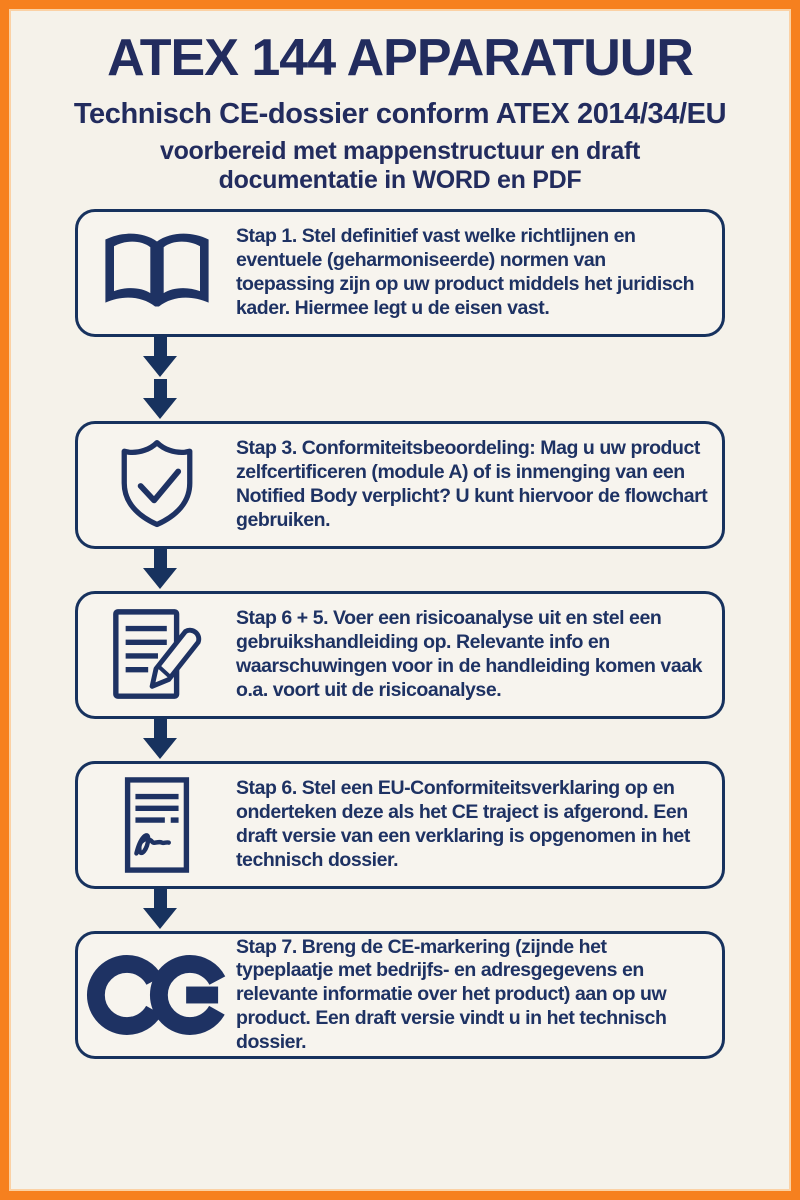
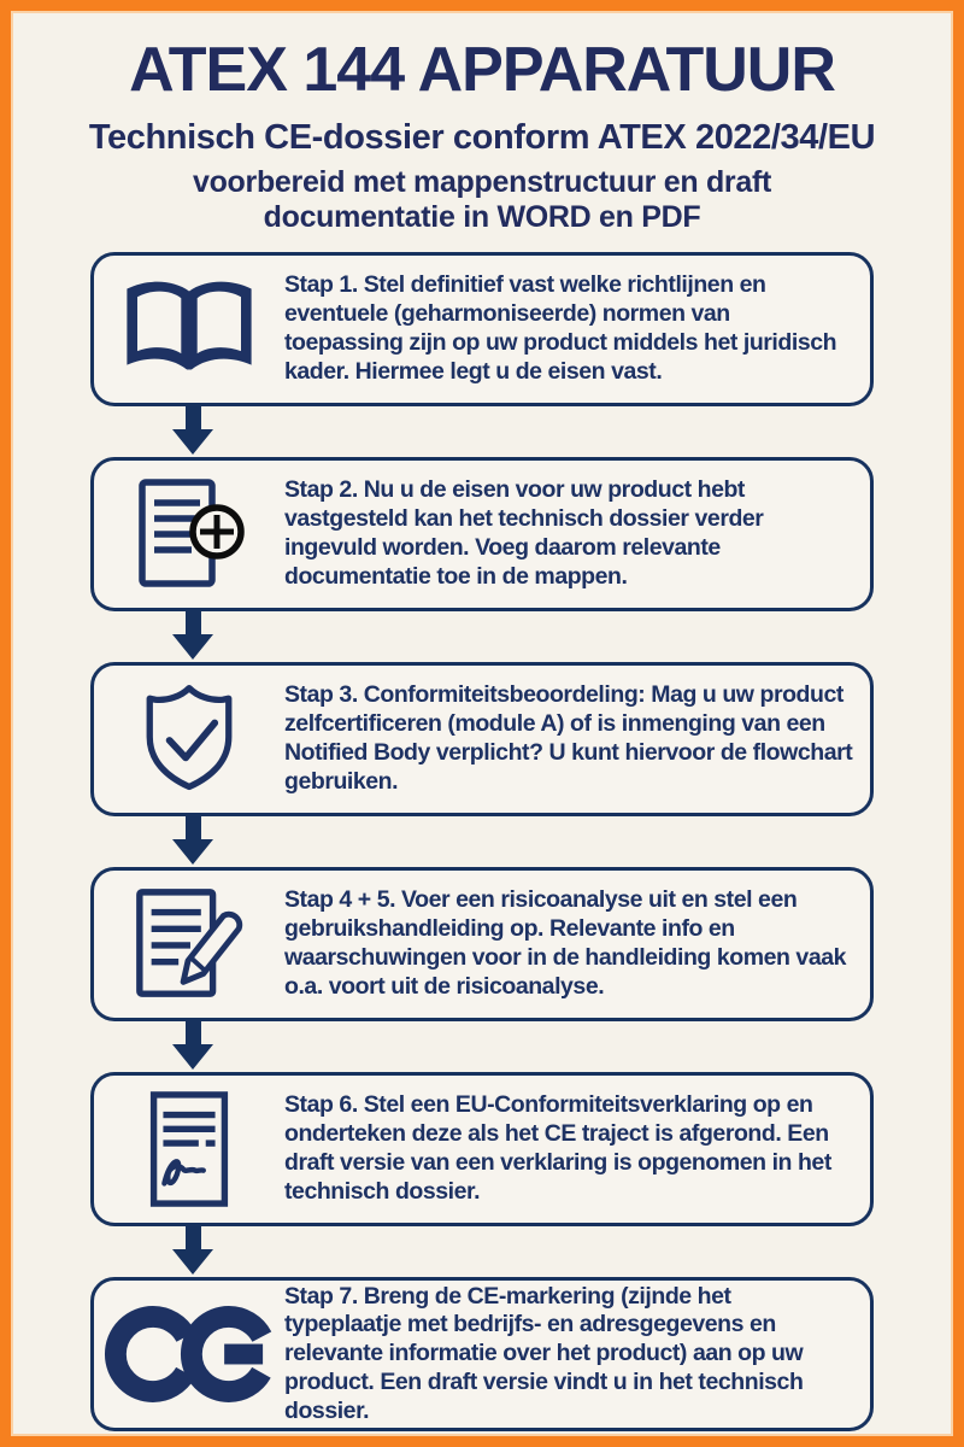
  ATEX 144 APPARATUUR
- Technisch CE-dossier conform ATEX 2014/34/EU
+ Technisch CE-dossier conform ATEX 2022/34/EU
  voorbereid met mappenstructuur en draft
  documentatie in WORD en PDF
  Stap 1. Stel definitief vast welke richtlijnen en eventuele (geharmoniseerde) normen van toepassing zijn op uw product middels het juridisch kader. Hiermee legt u de eisen vast.
+ Stap 2. Nu u de eisen voor uw product hebt vastgesteld kan het technisch dossier verder ingevuld worden. Voeg daarom relevante documentatie toe in de mappen.
  Stap 3. Conformiteitsbeoordeling: Mag u uw product zelfcertificeren (module A) of is inmenging van een Notified Body verplicht? U kunt hiervoor de flowchart gebruiken.
- Stap 6 + 5. Voer een risicoanalyse uit en stel een gebruikshandleiding op. Relevante info en waarschuwingen voor in de handleiding komen vaak o.a. voort uit de risicoanalyse.
+ Stap 4 + 5. Voer een risicoanalyse uit en stel een gebruikshandleiding op. Relevante info en waarschuwingen voor in de handleiding komen vaak o.a. voort uit de risicoanalyse.
  Stap 6. Stel een EU-Conformiteitsverklaring op en onderteken deze als het CE traject is afgerond. Een draft versie van een verklaring is opgenomen in het technisch dossier.
  Stap 7. Breng de CE-markering (zijnde het typeplaatje met bedrijfs- en adresgegevens en relevante informatie over het product) aan op uw product. Een draft versie vindt u in het technisch dossier.
